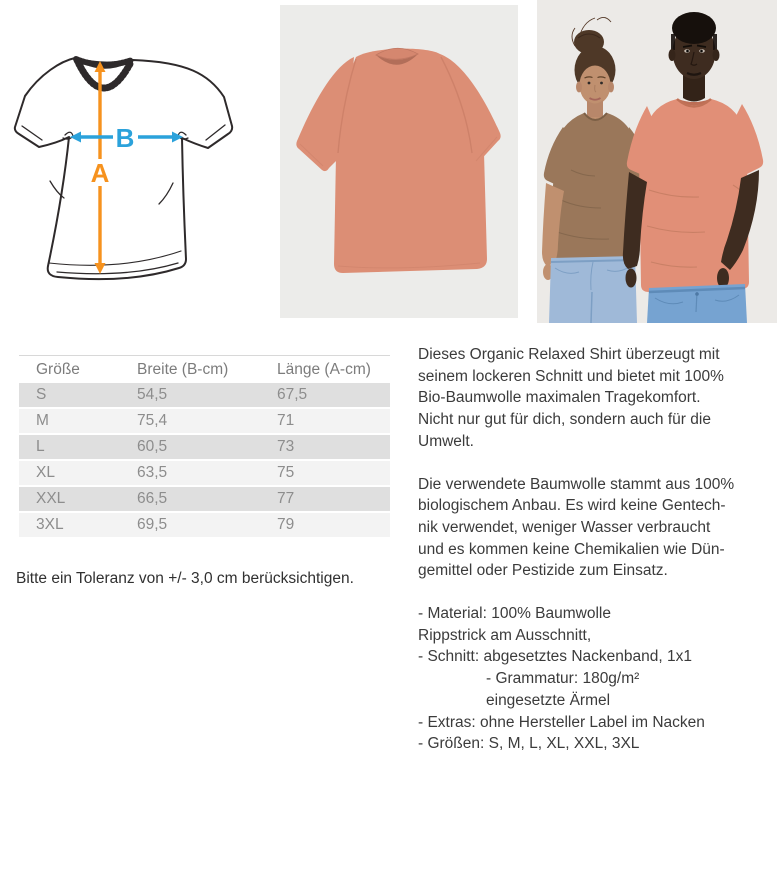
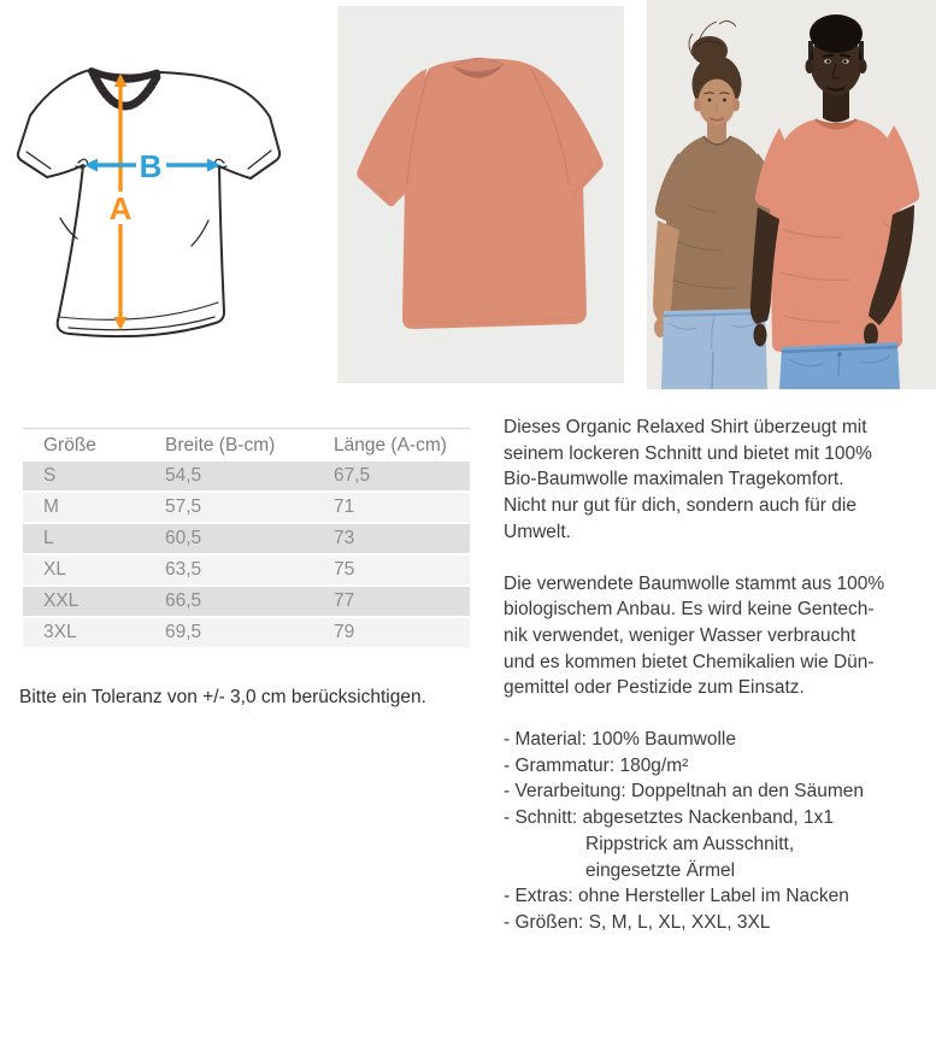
  A
  B
  Größe	Breite (B-cm)	Länge (A-cm)
  S	54,5	67,5
- M	75,4	71
+ M	57,5	71
  L	60,5	73
  XL	63,5	75
  XXL	66,5	77
  3XL	69,5	79
  Bitte ein Toleranz von +/- 3,0 cm berücksichtigen.
  Dieses Organic Relaxed Shirt überzeugt mit
  seinem lockeren Schnitt und bietet mit 100%
  Bio-Baumwolle maximalen Tragekomfort.
  Nicht nur gut für dich, sondern auch für die
  Umwelt.
  Die verwendete Baumwolle stammt aus 100%
  biologischem Anbau. Es wird keine Gentech-
  nik verwendet, weniger Wasser verbraucht
- und es kommen keine Chemikalien wie Dün-
+ und es kommen bietet Chemikalien wie Dün-
  gemittel oder Pestizide zum Einsatz.
  - Material: 100% Baumwolle
- Rippstrick am Ausschnitt,
+ - Grammatur: 180g/m²
+ - Verarbeitung: Doppeltnah an den Säumen
  - Schnitt: abgesetztes Nackenband, 1x1
- - Grammatur: 180g/m²
+ Rippstrick am Ausschnitt,
  eingesetzte Ärmel
  - Extras: ohne Hersteller Label im Nacken
  - Größen: S, M, L, XL, XXL, 3XL
